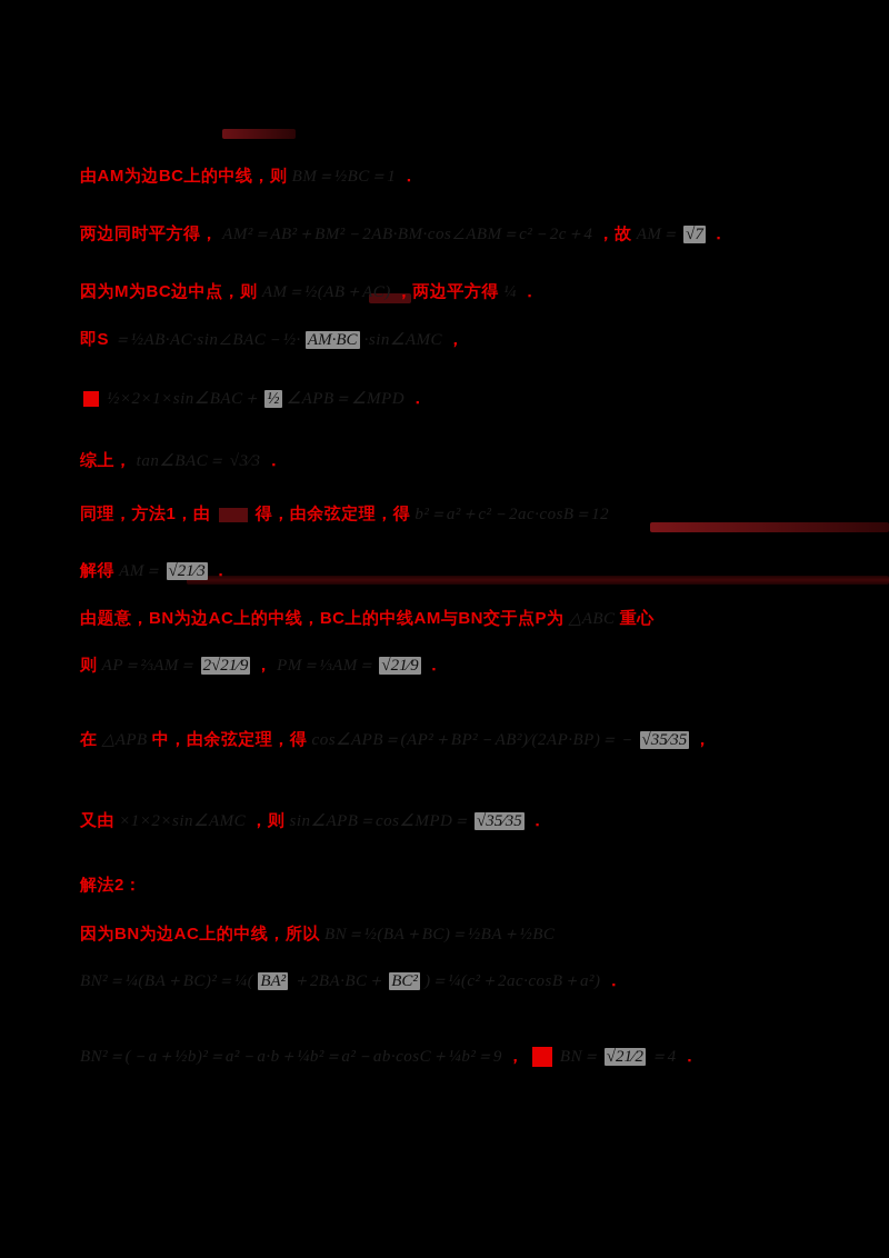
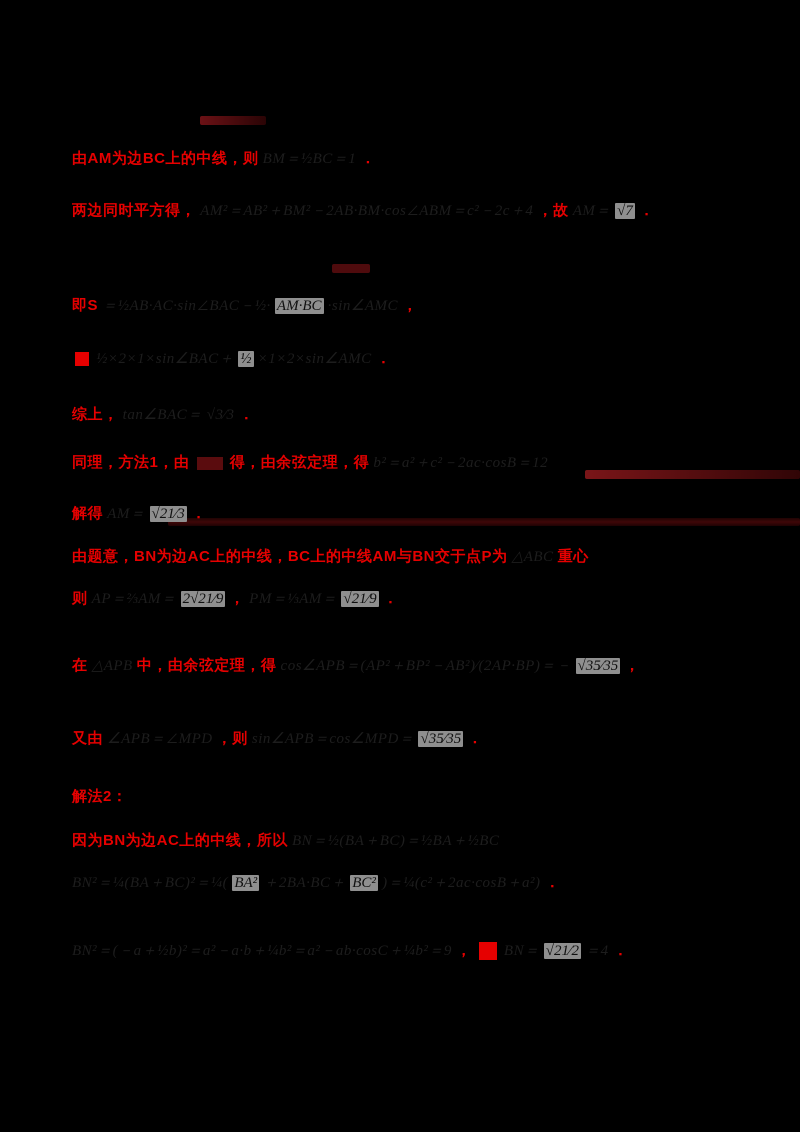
  由AM为边BC上的中线，则 BM＝½BC＝1 ．
  两边同时平方得， AM²＝AB²＋BM²－2AB·BM·cos∠ABM＝c²－2c＋4 ，故 AM＝ √7 ．
- 因为M为BC边中点，则 AM＝½(AB＋AC) ，两边平方得 ¼ ．
  即S ＝½AB·AC·sin∠BAC－½· AM·BC ·sin∠AMC ，
- ½×2×1×sin∠BAC＋ ½ ∠APB＝∠MPD ．
+ ½×2×1×sin∠BAC＋ ½ ×1×2×sin∠AMC ．
  综上， tan∠BAC＝ √3⁄3 ．
  同理，方法1，由 得，由余弦定理，得 b²＝a²＋c²－2ac·cosB＝12
  解得 AM＝ √21⁄3 ．
  由题意，BN为边AC上的中线，BC上的中线AM与BN交于点P为 △ABC 重心
  则 AP＝⅔AM＝ 2√21⁄9 ， PM＝⅓AM＝ √21⁄9 ．
  在 △APB 中，由余弦定理，得 cos∠APB＝(AP²＋BP²－AB²)⁄(2AP·BP)＝－ √35⁄35 ，
- 又由 ×1×2×sin∠AMC ，则 sin∠APB＝cos∠MPD＝ √35⁄35 ．
+ 又由 ∠APB＝∠MPD ，则 sin∠APB＝cos∠MPD＝ √35⁄35 ．
  解法2：
  因为BN为边AC上的中线，所以 BN＝½(BA＋BC)＝½BA＋½BC
  BN²＝¼(BA＋BC)²＝¼( BA² ＋2BA·BC＋ BC² )＝¼(c²＋2ac·cosB＋a²) ．
  BN²＝(－a＋½b)²＝a²－a·b＋¼b²＝a²－ab·cosC＋¼b²＝9 ， BN＝ √21⁄2 ＝4 ．
